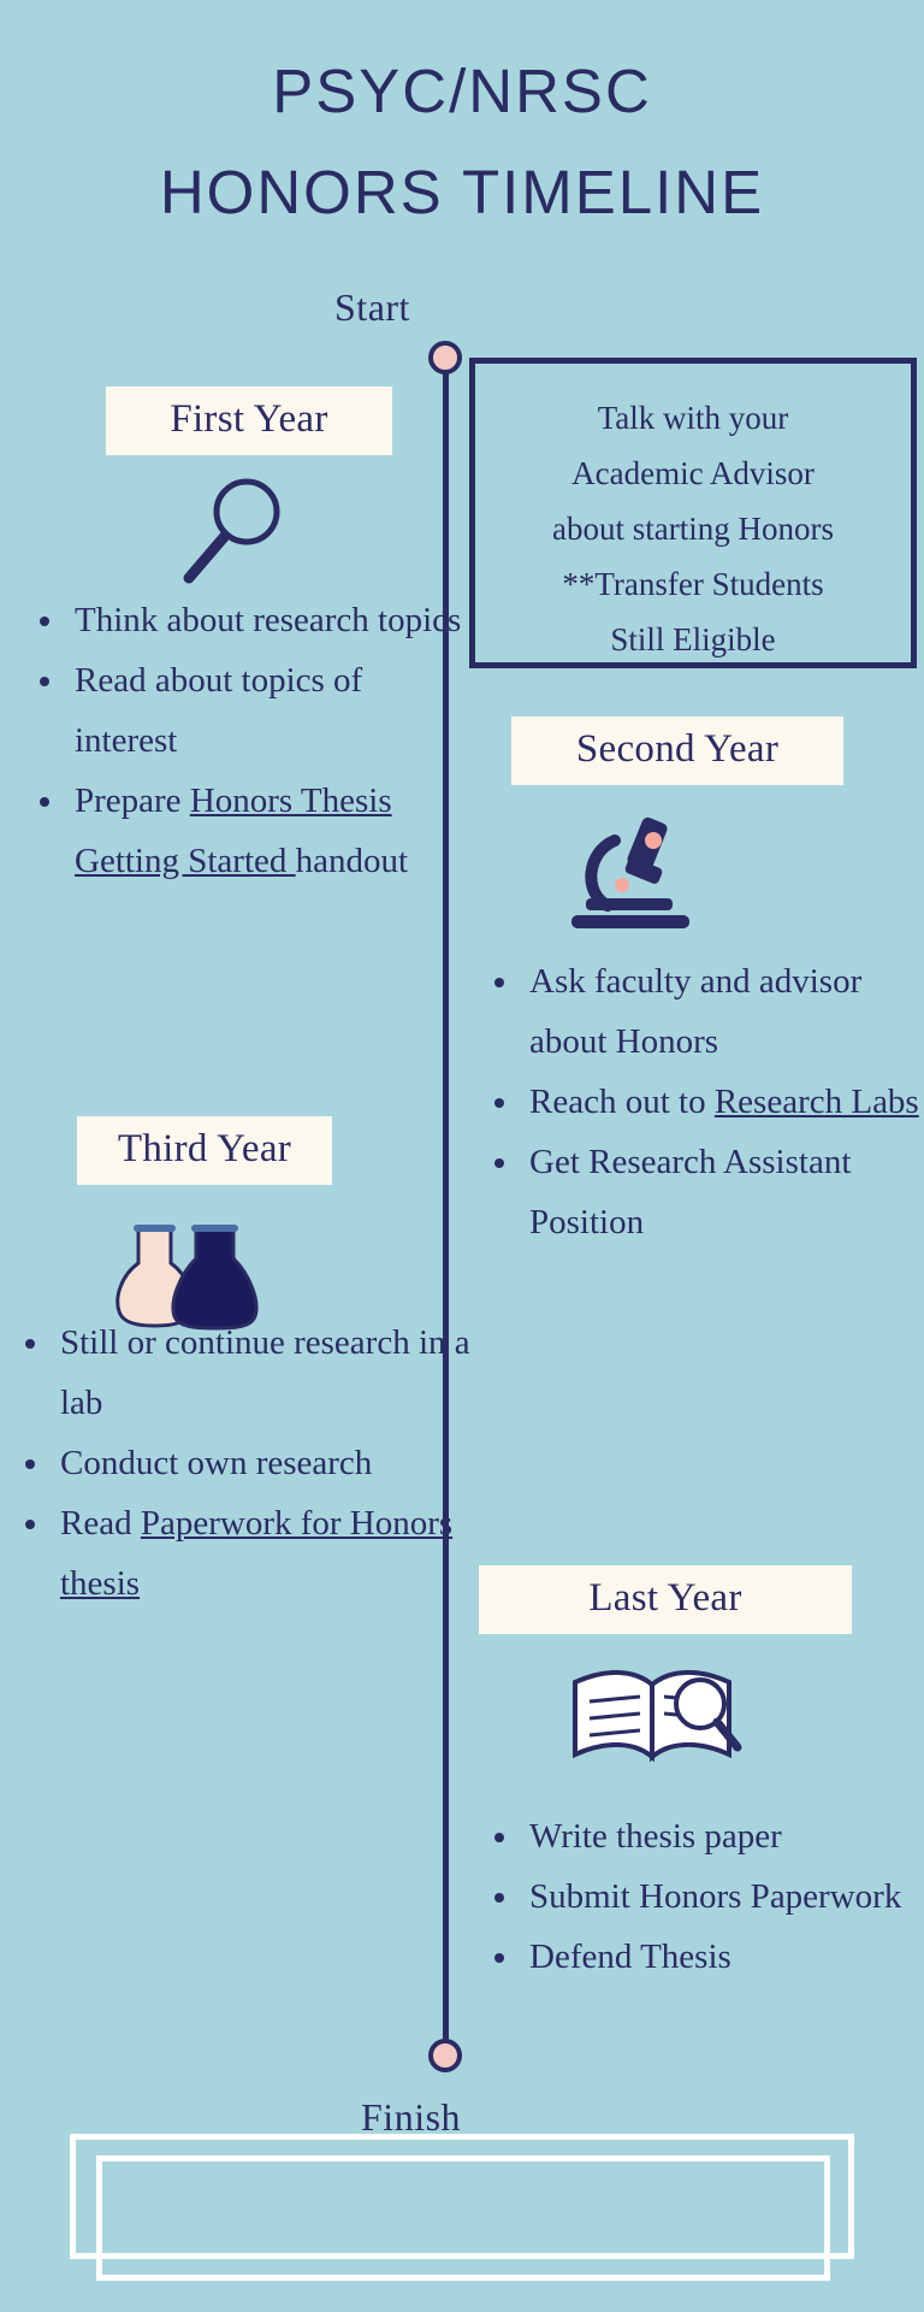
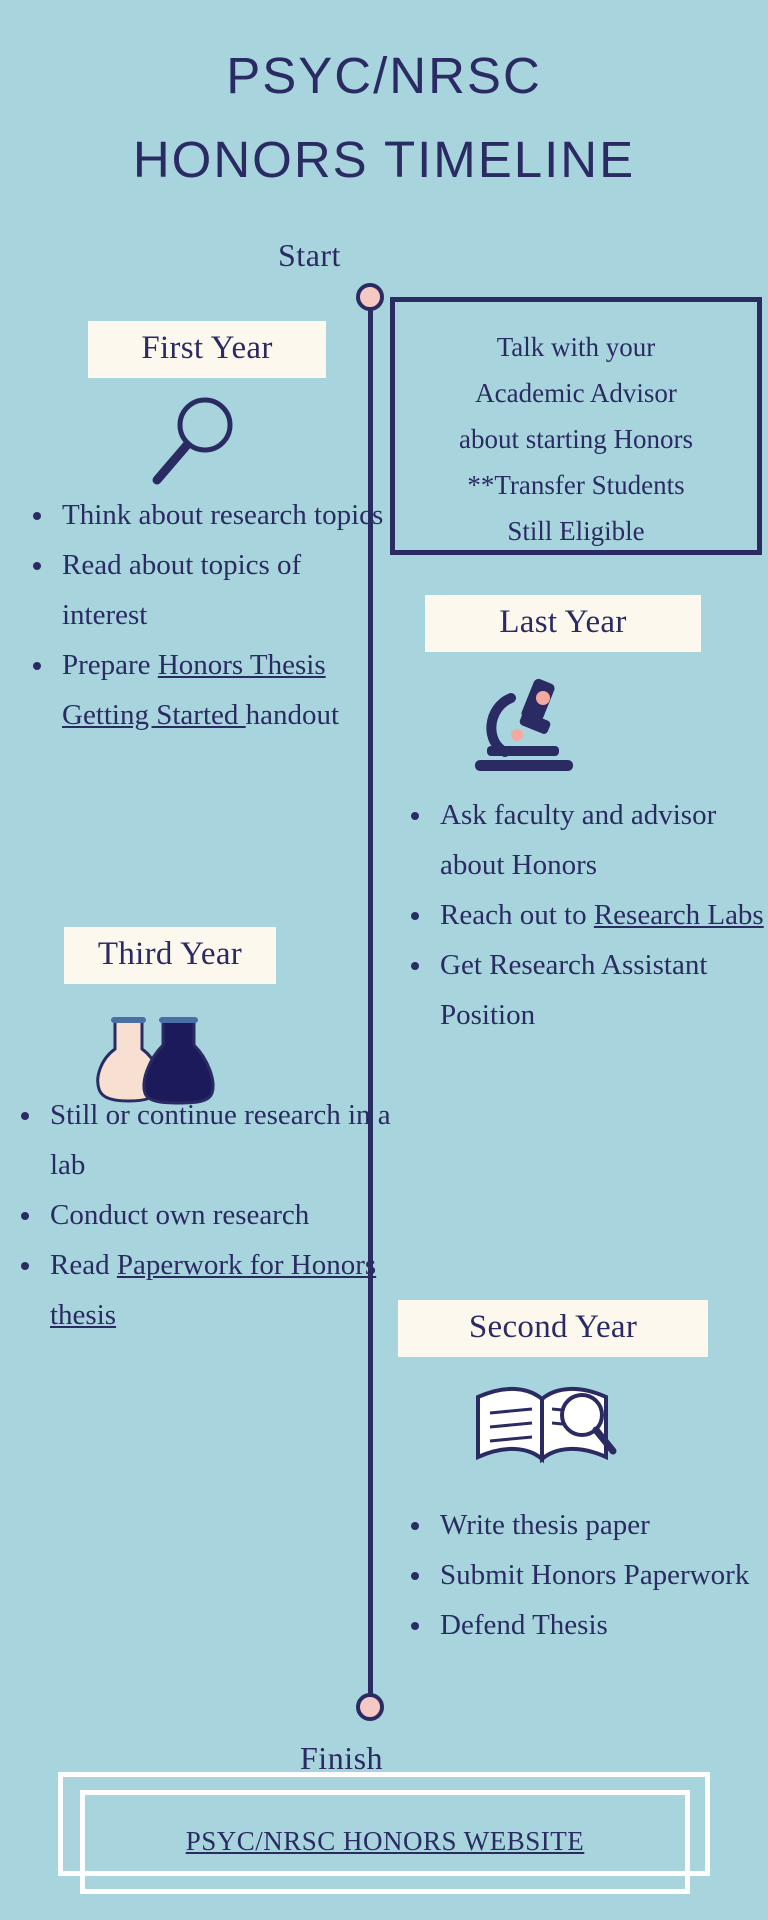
  PSYC/NRSC
  HONORS TIMELINE
  Start
  Finish
  Talk with your
  Academic Advisor
  about starting Honors
  **Transfer Students
  Still Eligible
  First Year
  Think about research topics
  Read about topics of interest
  Prepare Honors Thesis Getting Started handout
- Second Year
+ Last Year
  Ask faculty and advisor about Honors
  Reach out to Research Labs
  Get Research Assistant Position
  Third Year
  Still or continue research in a lab
  Conduct own research
  Read Paperwork for Honors thesis
- Last Year
+ Second Year
  Write thesis paper
  Submit Honors Paperwork
  Defend Thesis
+ PSYC/NRSC HONORS WEBSITE
